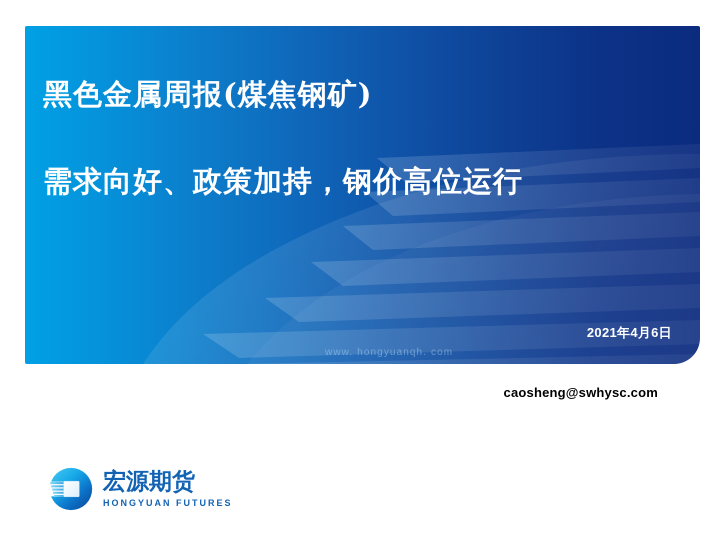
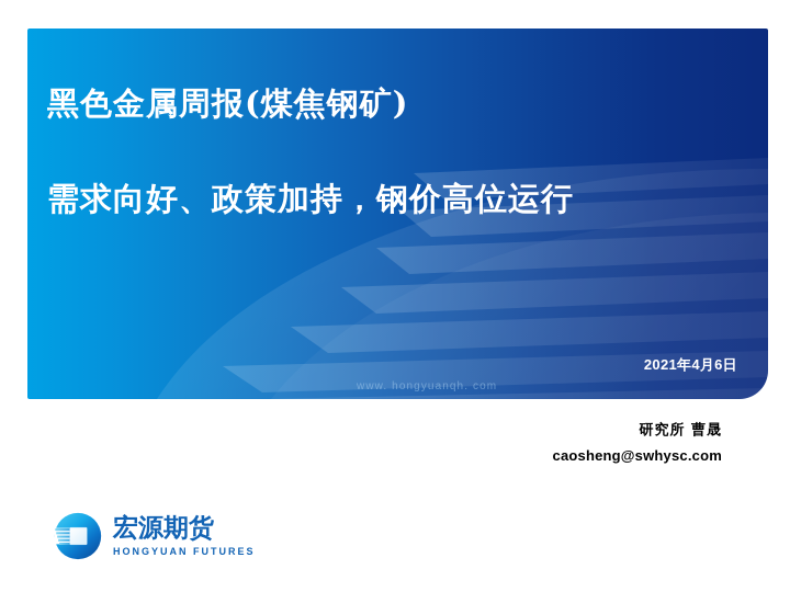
  黑色金属周报(煤焦钢矿)
  需求向好、政策加持，钢价高位运行
  2021年4月6日
  www. hongyuanqh. com
+ 研究所 曹晟
  caosheng@swhysc.com
  宏源期货
  HONGYUAN FUTURES
